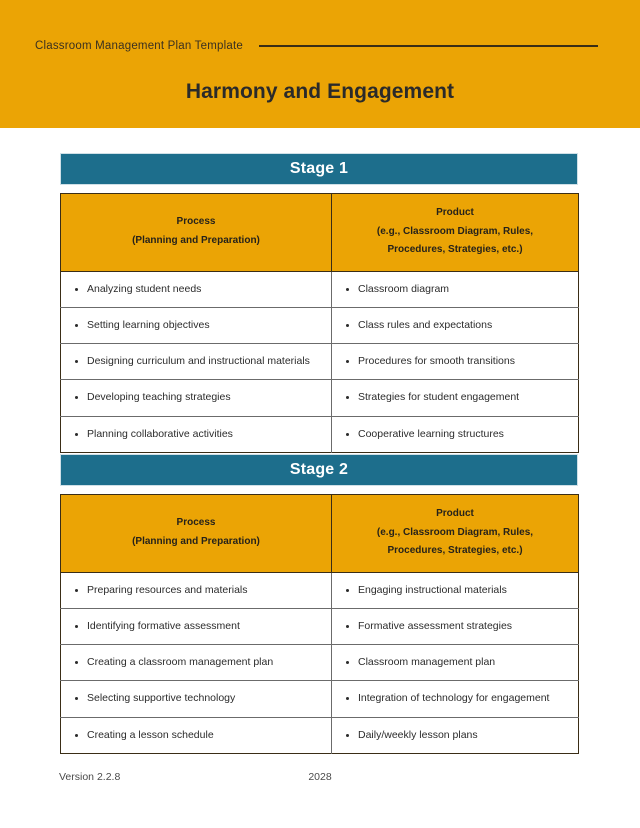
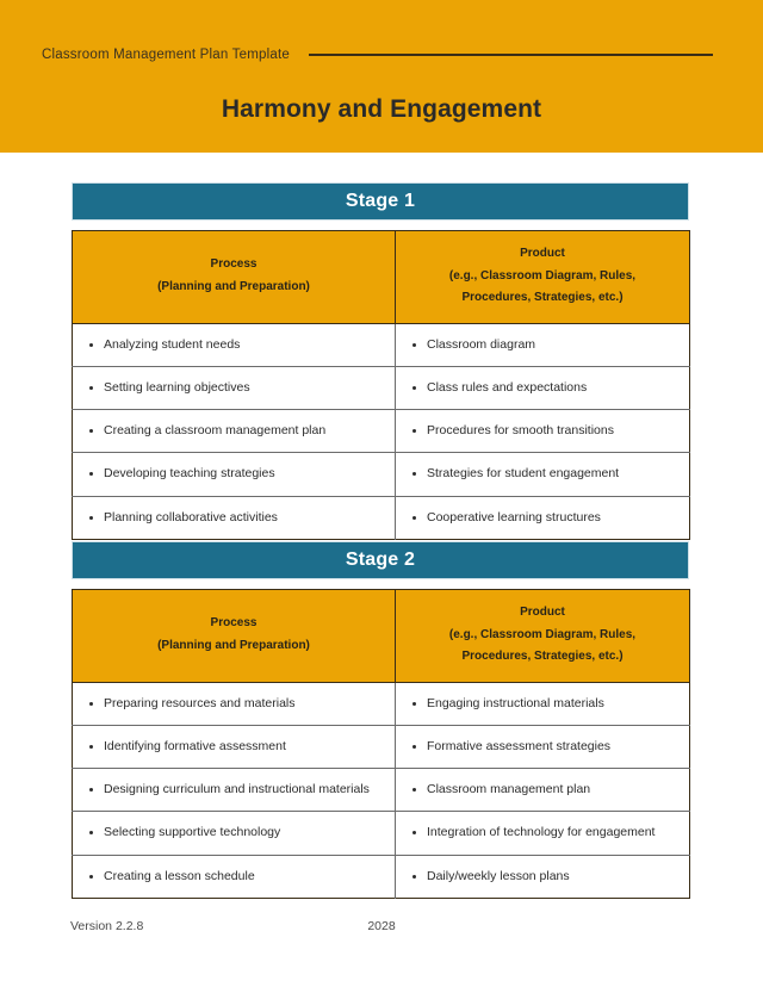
  Classroom Management Plan Template
  Harmony and Engagement
  Stage 1
  Process (Planning and Preparation)	Product (e.g., Classroom Diagram, Rules, Procedures, Strategies, etc.)
  Analyzing student needs	Classroom diagram
  Setting learning objectives	Class rules and expectations
- Designing curriculum and instructional materials	Procedures for smooth transitions
+ Creating a classroom management plan	Procedures for smooth transitions
  Developing teaching strategies	Strategies for student engagement
  Planning collaborative activities	Cooperative learning structures
  Stage 2
  Process (Planning and Preparation)	Product (e.g., Classroom Diagram, Rules, Procedures, Strategies, etc.)
  Preparing resources and materials	Engaging instructional materials
  Identifying formative assessment	Formative assessment strategies
- Creating a classroom management plan	Classroom management plan
+ Designing curriculum and instructional materials	Classroom management plan
  Selecting supportive technology	Integration of technology for engagement
  Creating a lesson schedule	Daily/weekly lesson plans
  Version 2.2.8
  2028
